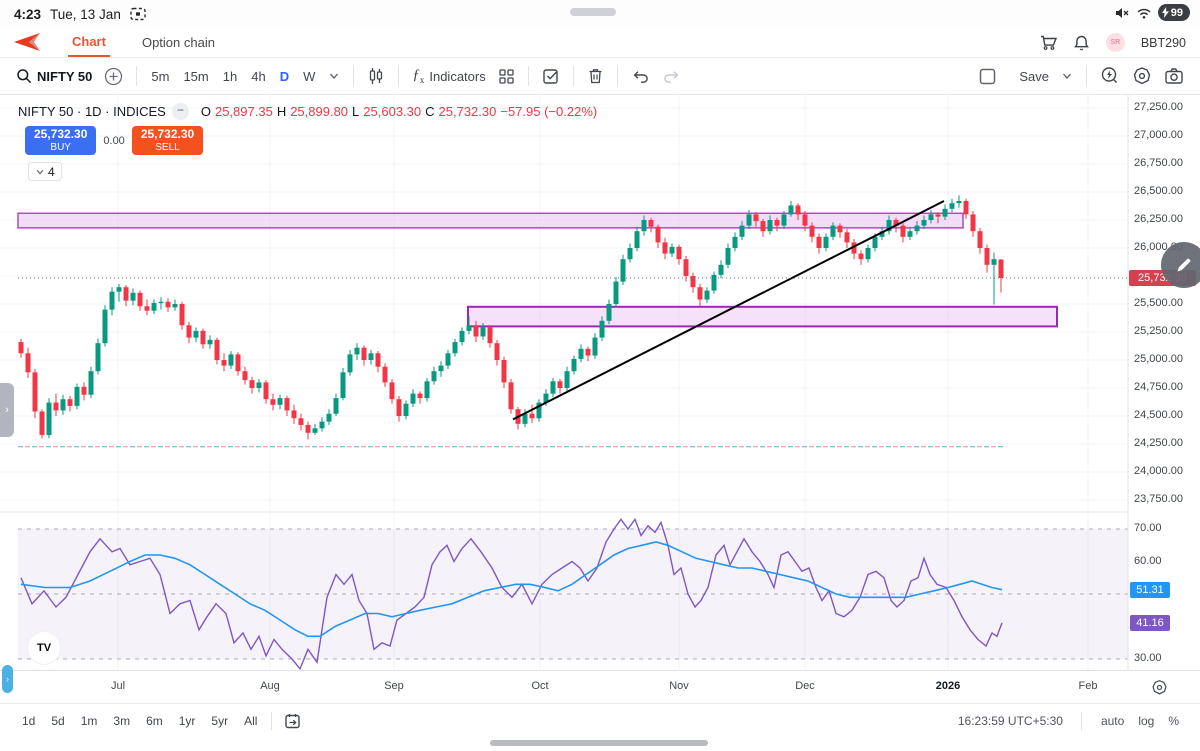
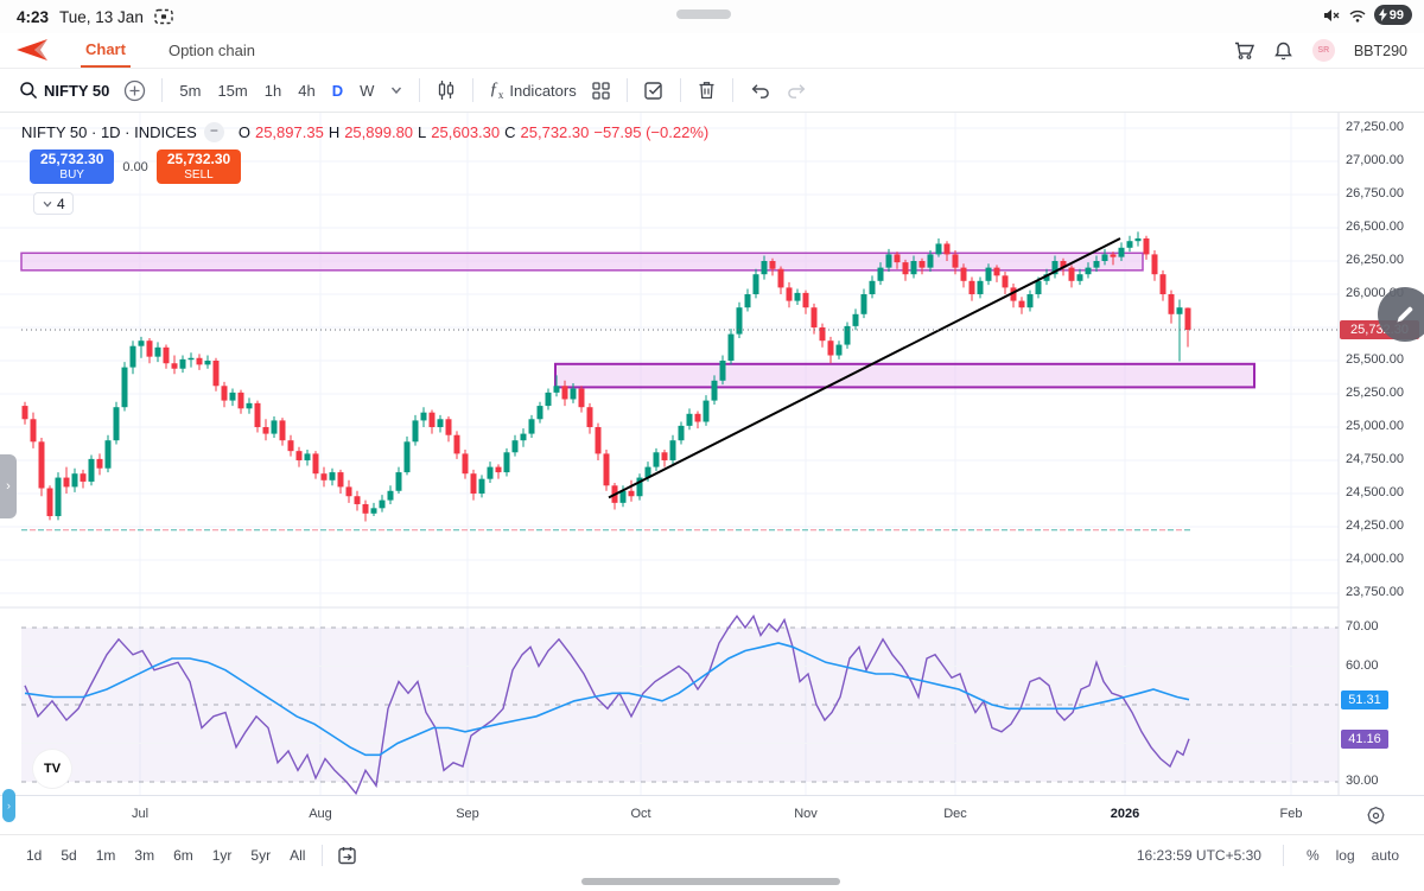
  4:23
  Tue, 13 Jan
  99
  Chart
  Option chain
  BBT290
  NIFTY 50
  5m
  15m
  1h
  4h
  D
  W
  ƒx
  Indicators
- Save
  NIFTY 50 · 1D · INDICES
  −
  O
  25,897.35
  H
  25,899.80
  L
  25,603.30
  C
  25,732.30
  −57.95 (−0.22%)
  25,732.30
  BUY
  0.00
  25,732.30
  SELL
  4
  27,250.00
  27,000.00
  26,750.00
  26,500.00
  26,250.00
  25,500.00
  25,250.00
  25,000.00
  24,750.00
  24,500.00
  24,250.00
  24,000.00
  23,750.00
  70.00
  60.00
  30.00
  51.31
  41.16
  ›
  ›
  TV
  Jul
  Aug
  Sep
  Oct
  Nov
  Dec
  2026
  Feb
  1d
  5d
  1m
  3m
  6m
  1yr
  5yr
  All
  16:23:59 UTC+5:30
- auto
+ %
  log
- %
+ auto
